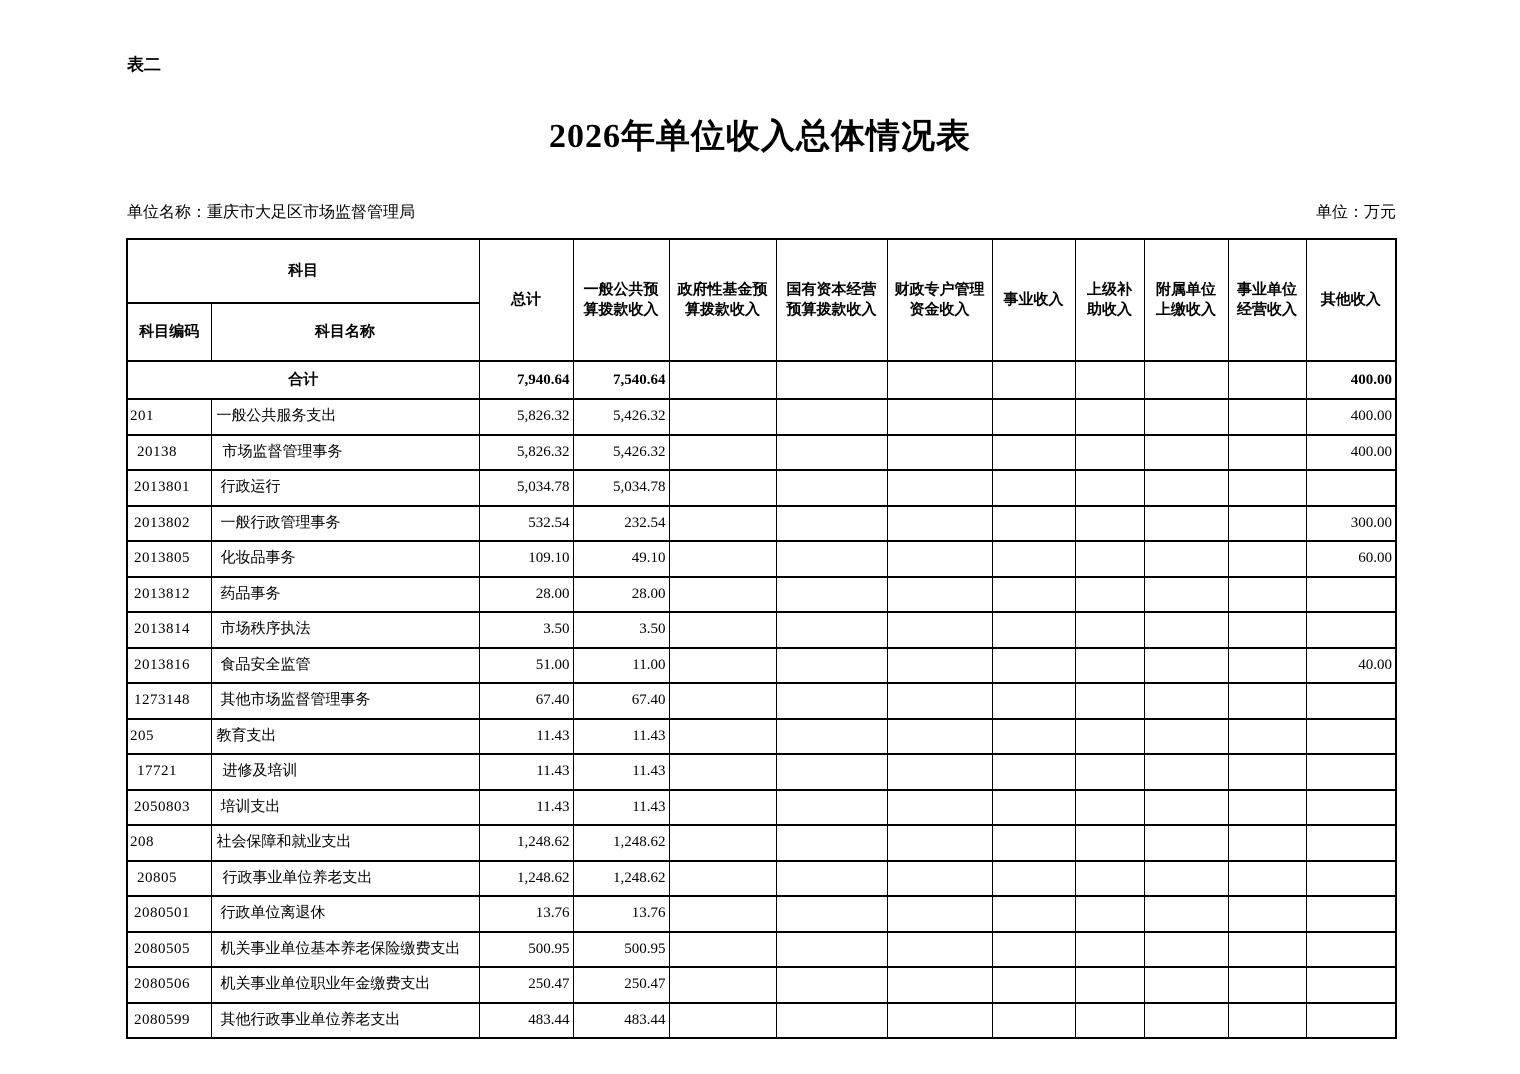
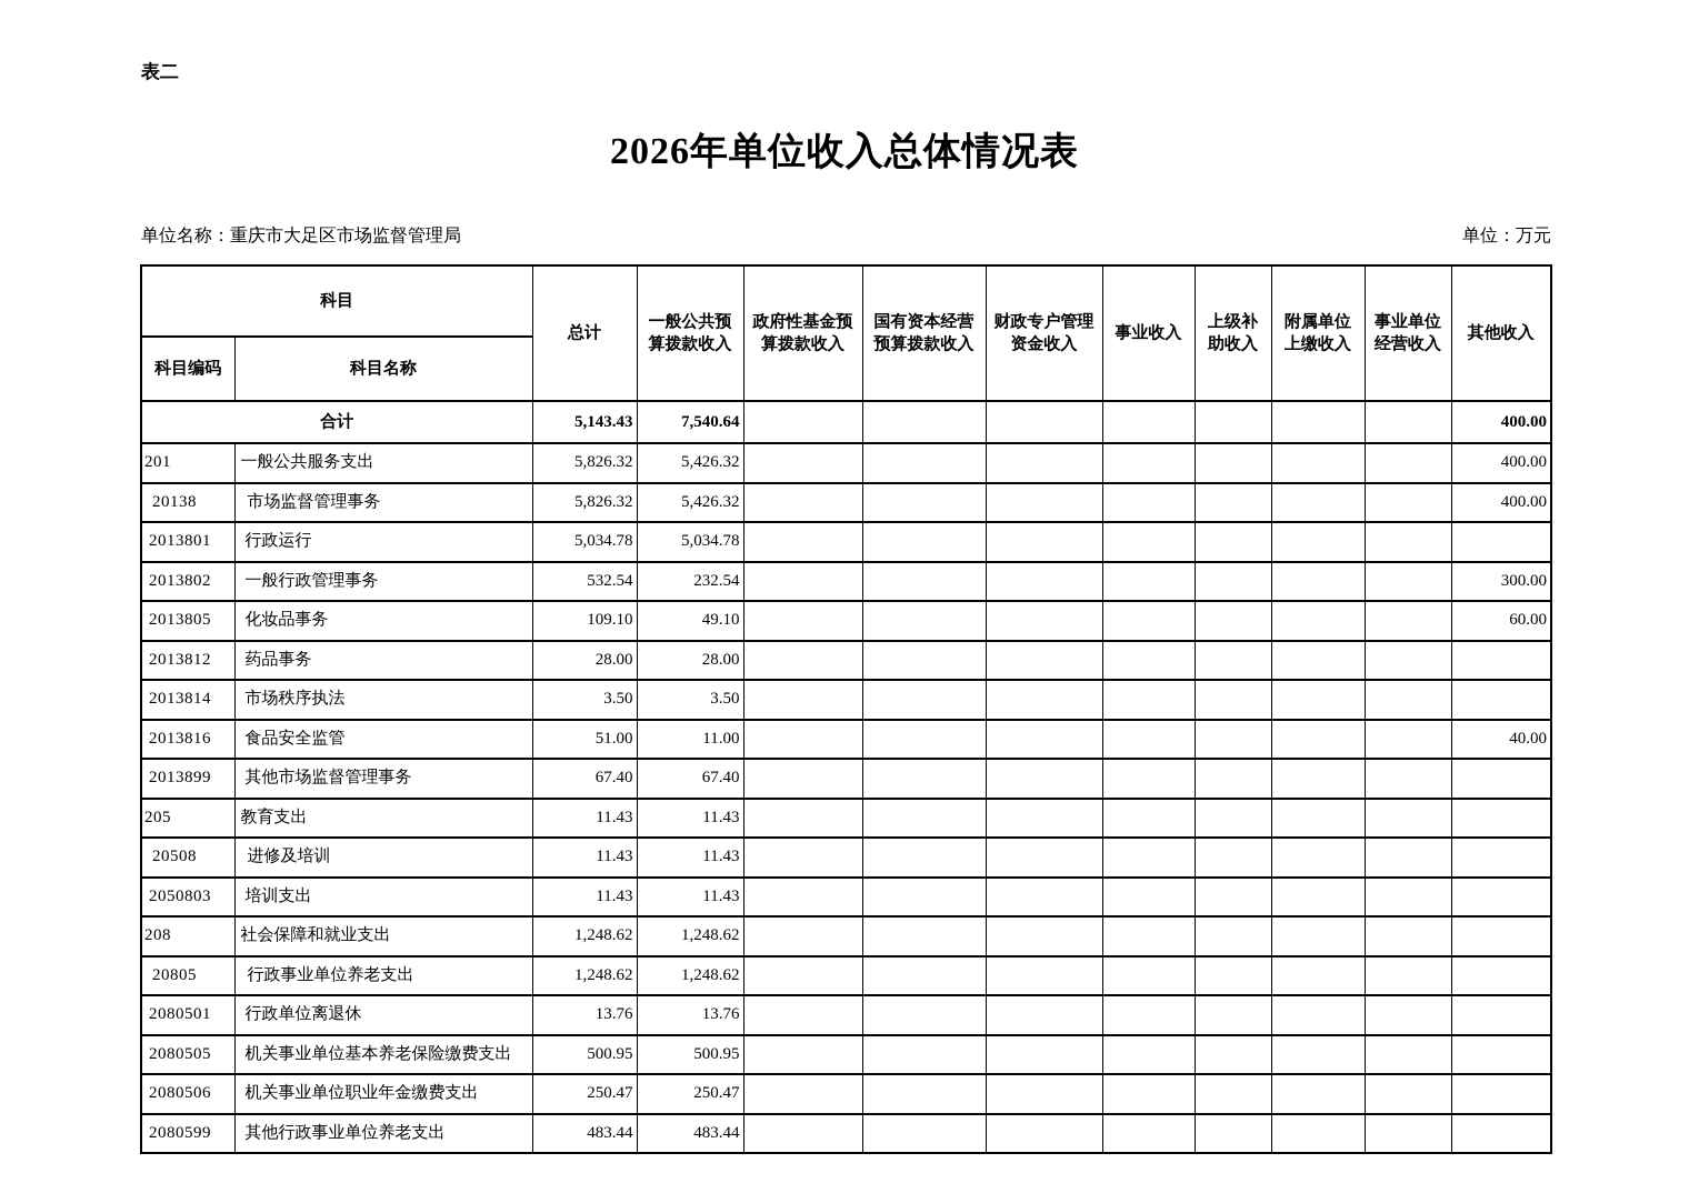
  表二
  2026年单位收入总体情况表
  单位名称：重庆市大足区市场监督管理局
  单位：万元
  科目	总计	一般公共预 算拨款收入	政府性基金预 算拨款收入	国有资本经营 预算拨款收入	财政专户管理 资金收入	事业收入	上级补 助收入	附属单位 上缴收入	事业单位 经营收入	其他收入
  科目编码	科目名称
- 合计	7,940.64	7,540.64								400.00
+ 合计	5,143.43	7,540.64								400.00
  201	一般公共服务支出	5,826.32	5,426.32								400.00
  20138	市场监督管理事务	5,826.32	5,426.32								400.00
  2013801	行政运行	5,034.78	5,034.78
  2013802	一般行政管理事务	532.54	232.54								300.00
  2013805	化妆品事务	109.10	49.10								60.00
  2013812	药品事务	28.00	28.00
  2013814	市场秩序执法	3.50	3.50
  2013816	食品安全监管	51.00	11.00								40.00
- 1273148	其他市场监督管理事务	67.40	67.40
+ 2013899	其他市场监督管理事务	67.40	67.40
  205	教育支出	11.43	11.43
- 17721	进修及培训	11.43	11.43
+ 20508	进修及培训	11.43	11.43
  2050803	培训支出	11.43	11.43
  208	社会保障和就业支出	1,248.62	1,248.62
  20805	行政事业单位养老支出	1,248.62	1,248.62
  2080501	行政单位离退休	13.76	13.76
  2080505	机关事业单位基本养老保险缴费支出	500.95	500.95
  2080506	机关事业单位职业年金缴费支出	250.47	250.47
  2080599	其他行政事业单位养老支出	483.44	483.44
